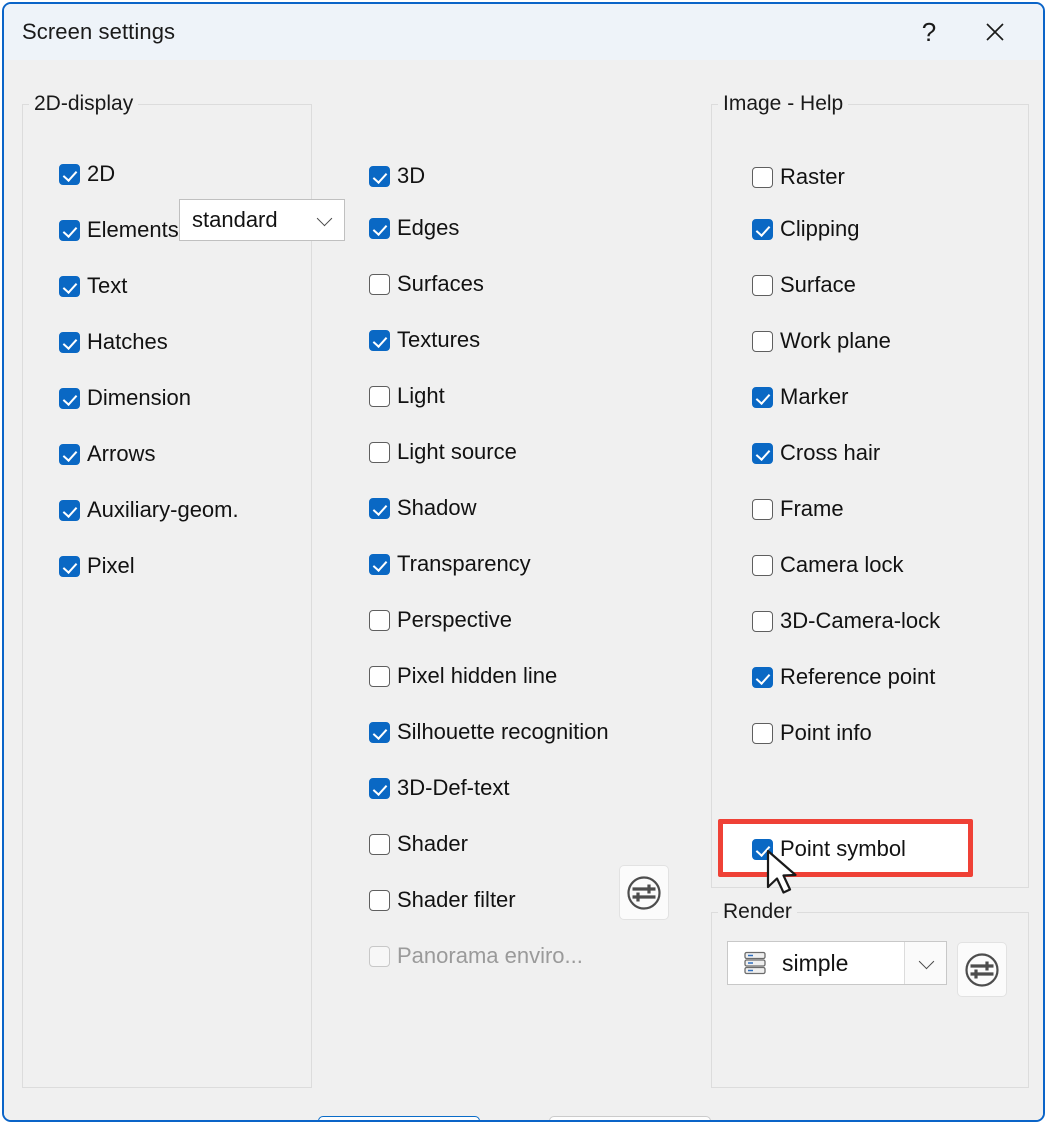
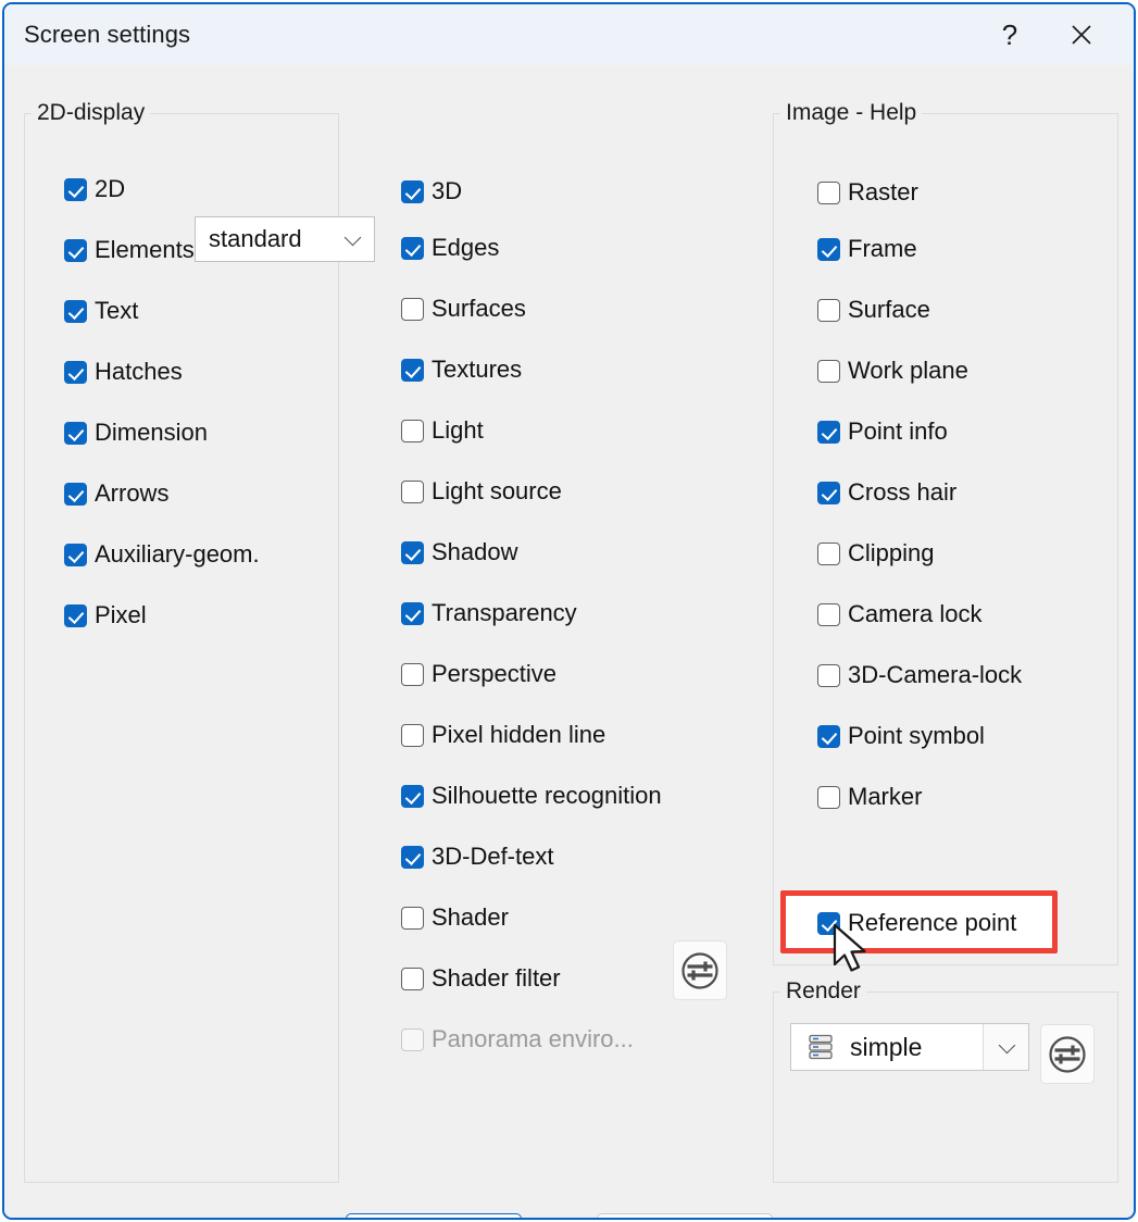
  Screen settings
  ?
  2D-display
  2D
  Elements
  Text
  Hatches
  Dimension
  Arrows
  Auxiliary-geom.
  Pixel
  3D
  Edges
  standard
  Surfaces
  Textures
  Light
  Light source
  Shadow
  Transparency
  Perspective
  Pixel hidden line
  Silhouette recognition
  3D-Def-text
  Shader
  Shader filter
  Panorama enviro...
  Image - Help
  Raster
- Clipping
+ Frame
  Surface
  Work plane
- Marker
+ Point info
  Cross hair
- Frame
+ Clipping
  Camera lock
  3D-Camera-lock
- Reference point
+ Point symbol
- Point info
+ Marker
- Point symbol
+ Reference point
  Render
  simple
